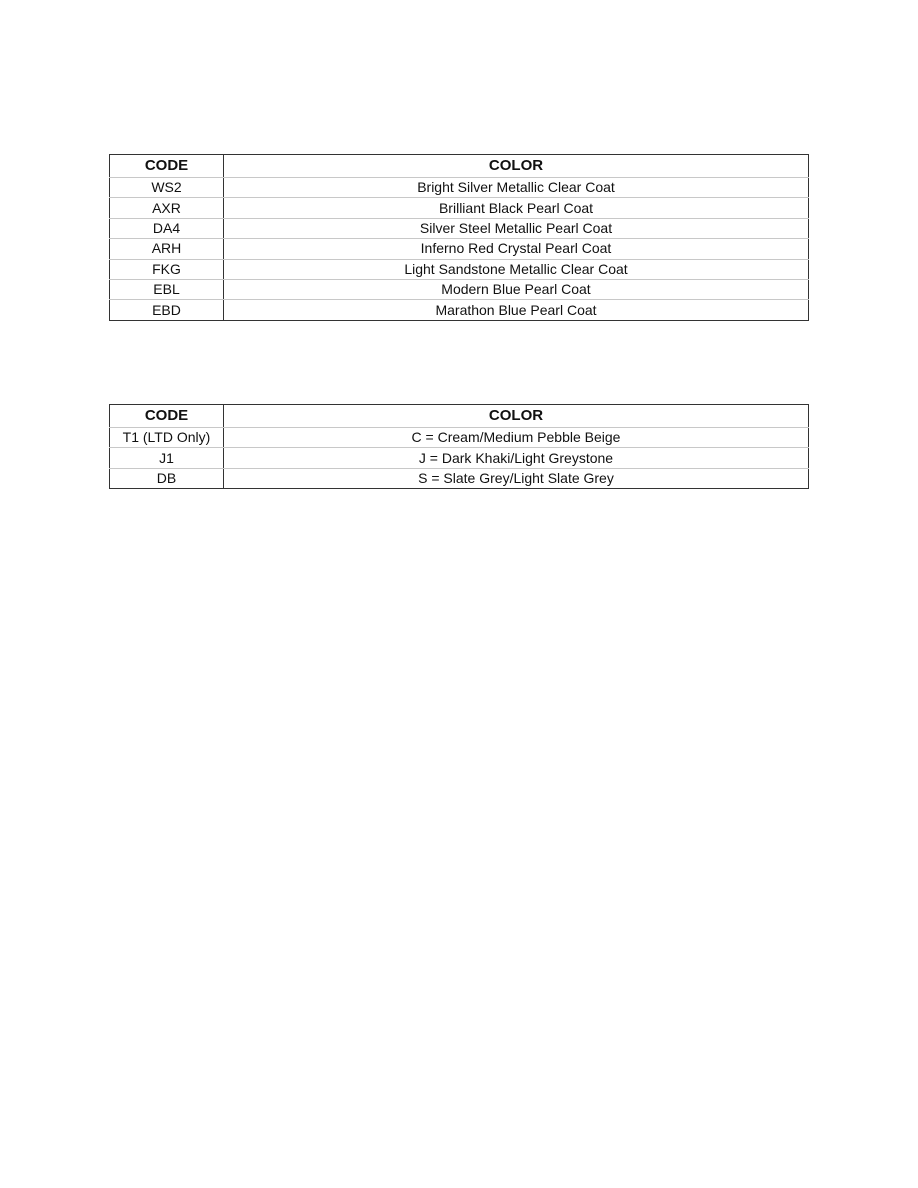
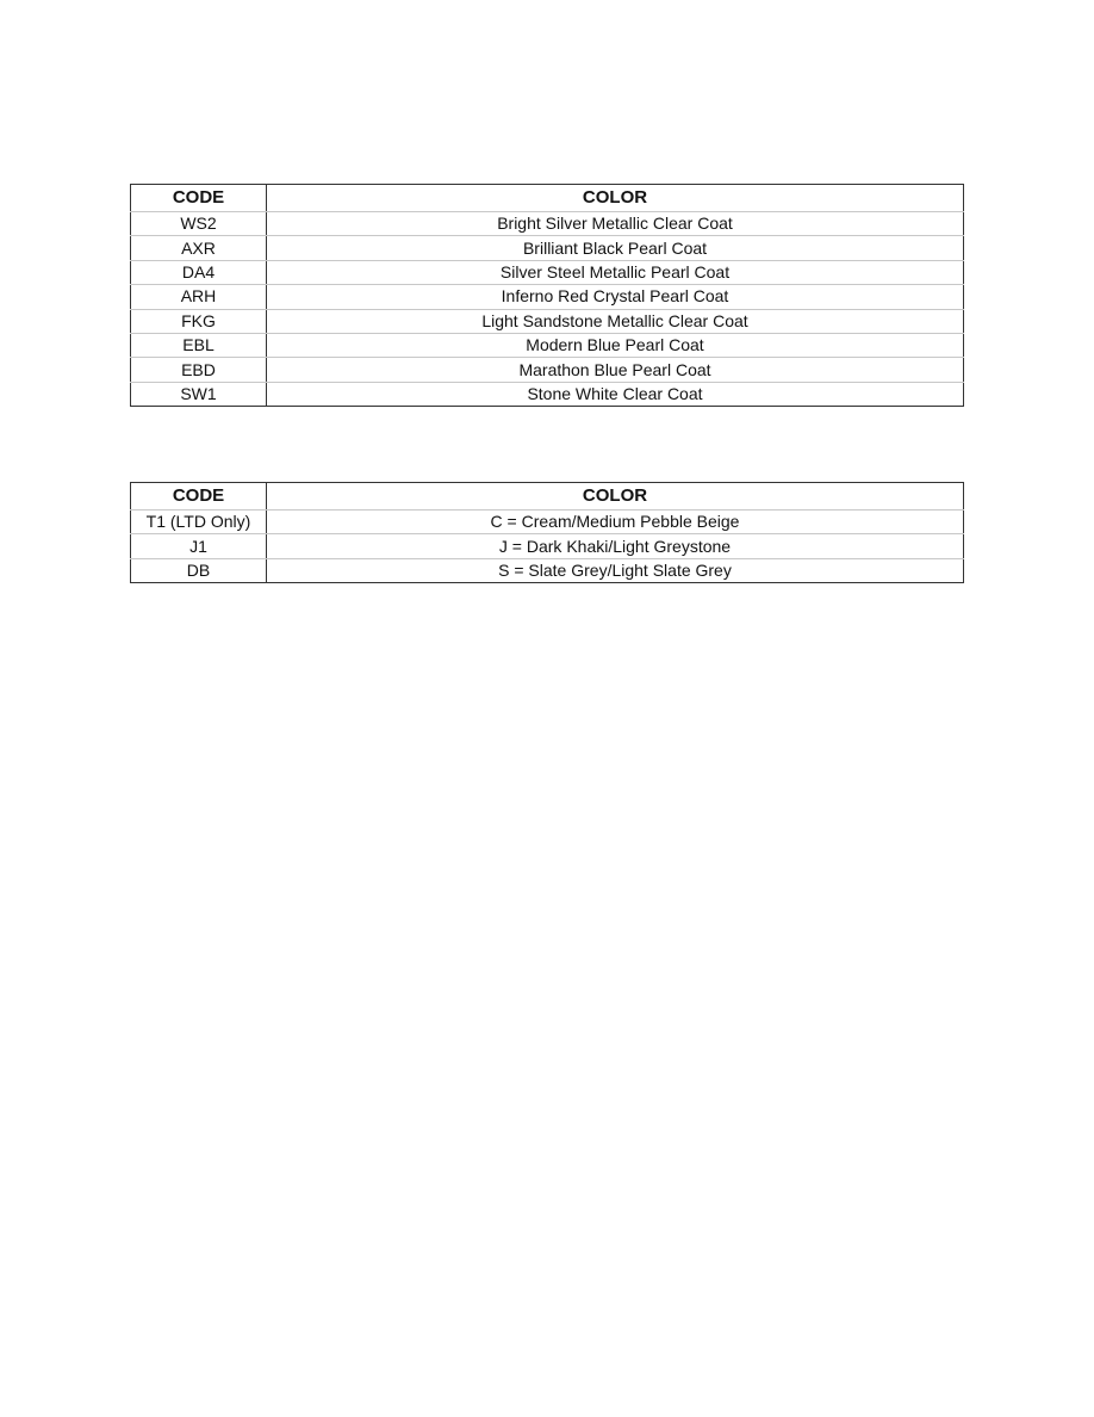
  CODE	COLOR
  WS2	Bright Silver Metallic Clear Coat
  AXR	Brilliant Black Pearl Coat
  DA4	Silver Steel Metallic Pearl Coat
  ARH	Inferno Red Crystal Pearl Coat
  FKG	Light Sandstone Metallic Clear Coat
  EBL	Modern Blue Pearl Coat
  EBD	Marathon Blue Pearl Coat
+ SW1	Stone White Clear Coat
  CODE	COLOR
  T1 (LTD Only)	C = Cream/Medium Pebble Beige
  J1	J = Dark Khaki/Light Greystone
  DB	S = Slate Grey/Light Slate Grey
